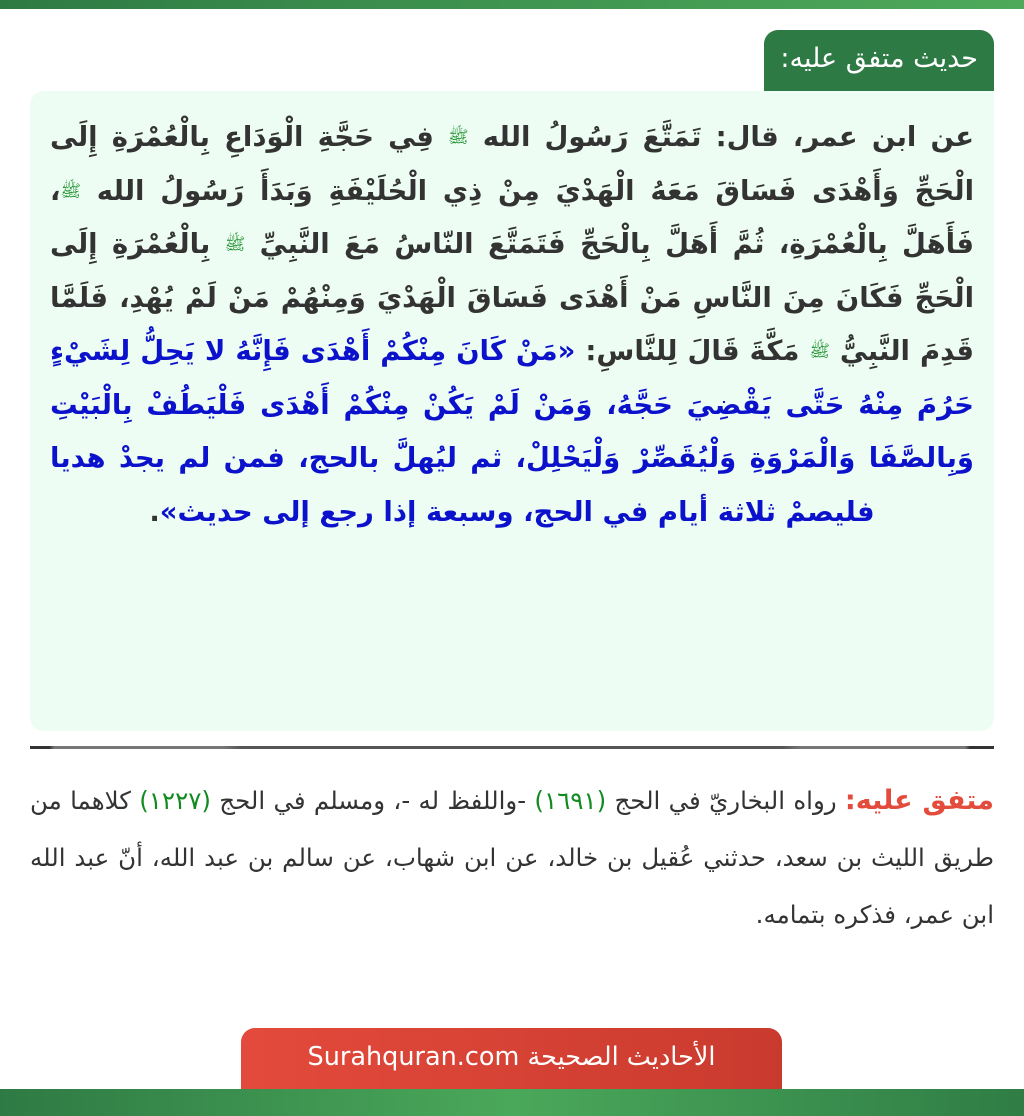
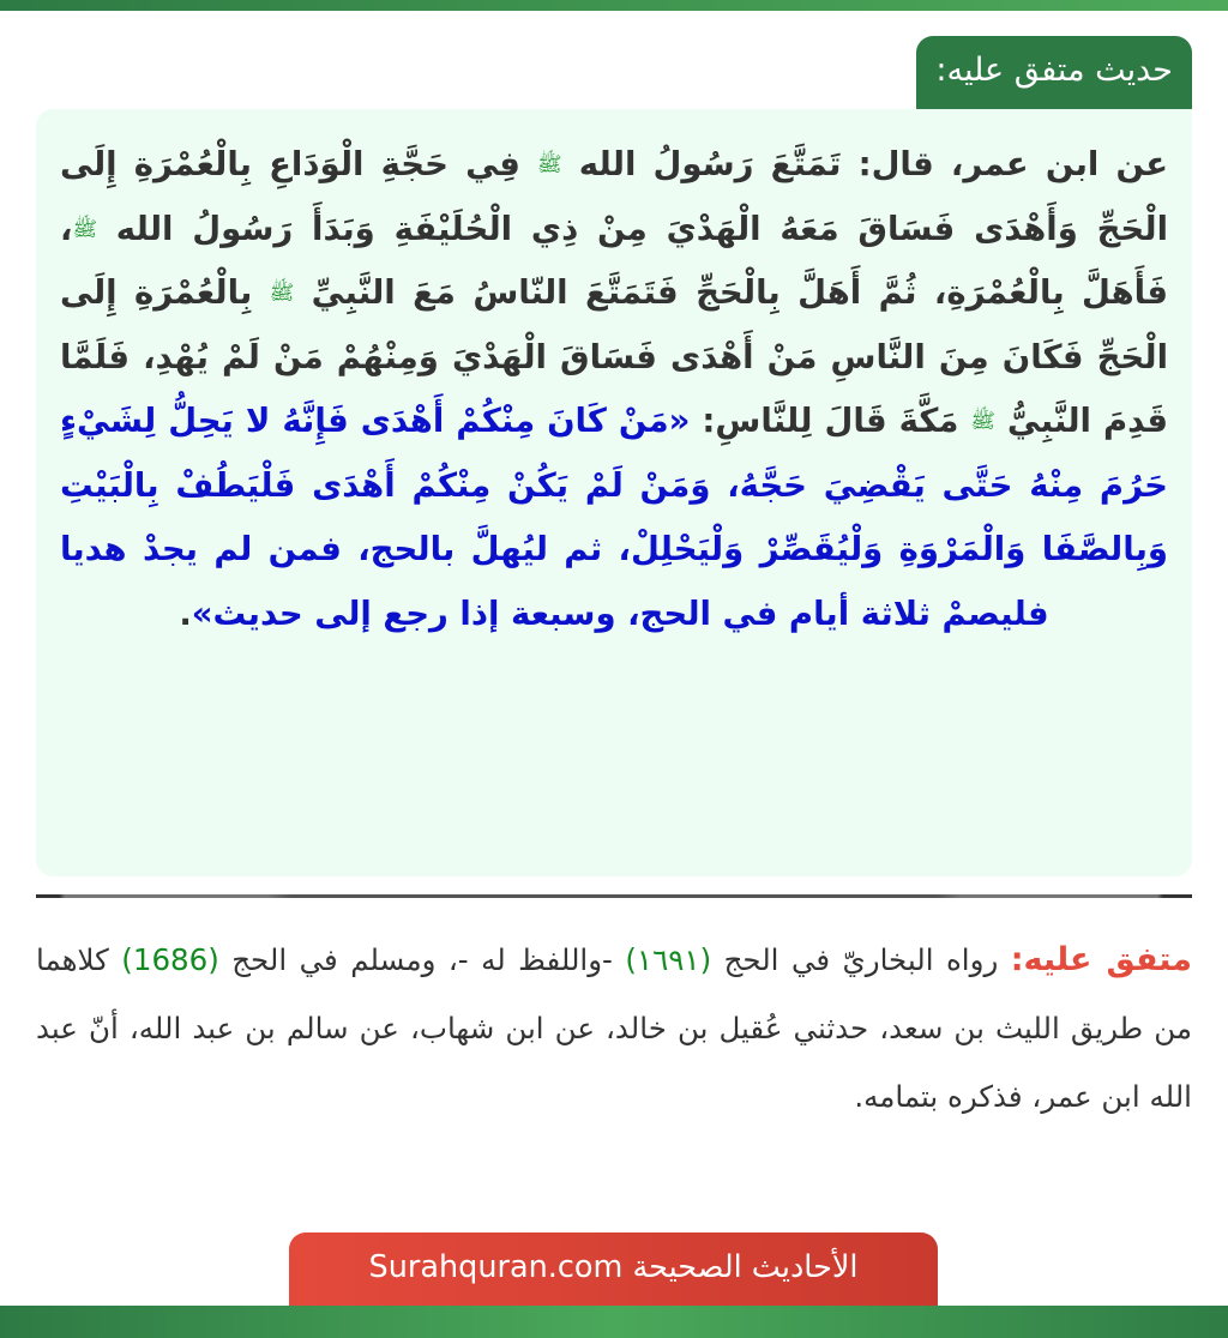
  حديث متفق عليه:
  عن ابن عمر، قال: تَمَتَّعَ رَسُولُ الله ﷺ فِي حَجَّةِ الْوَدَاعِ بِالْعُمْرَةِ إِلَى الْحَجِّ وَأَهْدَى فَسَاقَ مَعَهُ الْهَدْيَ مِنْ ذِي الْحُلَيْفَةِ وَبَدَأَ رَسُولُ الله ﷺ، فَأَهَلَّ بِالْعُمْرَةِ، ثُمَّ أَهَلَّ بِالْحَجِّ فَتَمَتَّعَ النّاسُ مَعَ النَّبِيِّ ﷺ بِالْعُمْرَةِ إِلَى الْحَجِّ فَكَانَ مِنَ النَّاسِ مَنْ أَهْدَى فَسَاقَ الْهَدْيَ وَمِنْهُمْ مَنْ لَمْ يُهْدِ، فَلَمَّا قَدِمَ النَّبِيُّ ﷺ مَكَّةَ قَالَ لِلنَّاسِ: «مَنْ كَانَ مِنْكُمْ أَهْدَى فَإِنَّهُ لا يَحِلُّ لِشَيْءٍ حَرُمَ مِنْهُ حَتَّى يَقْضِيَ حَجَّهُ، وَمَنْ لَمْ يَكُنْ مِنْكُمْ أَهْدَى فَلْيَطُفْ بِالْبَيْتِ وَبِالصَّفَا وَالْمَرْوَةِ وَلْيُقَصِّرْ وَلْيَحْلِلْ، ثم ليُهلَّ بالحج، فمن لم يجدْ هديا فليصمْ ثلاثة أيام في الحج، وسبعة إذا رجع إلى حديث».
- متفق عليه: رواه البخاريّ في الحج (١٦٩١) -واللفظ له -، ومسلم في الحج (١٢٢٧) كلاهما من طريق الليث بن سعد، حدثني عُقيل بن خالد، عن ابن شهاب، عن سالم بن عبد الله، أنّ عبد الله ابن عمر، فذكره بتمامه.
+ متفق عليه: رواه البخاريّ في الحج (١٦٩١) -واللفظ له -، ومسلم في الحج (1686) كلاهما من طريق الليث بن سعد، حدثني عُقيل بن خالد، عن ابن شهاب، عن سالم بن عبد الله، أنّ عبد الله ابن عمر، فذكره بتمامه.
  الأحاديث الصحيحة Surahquran.com
